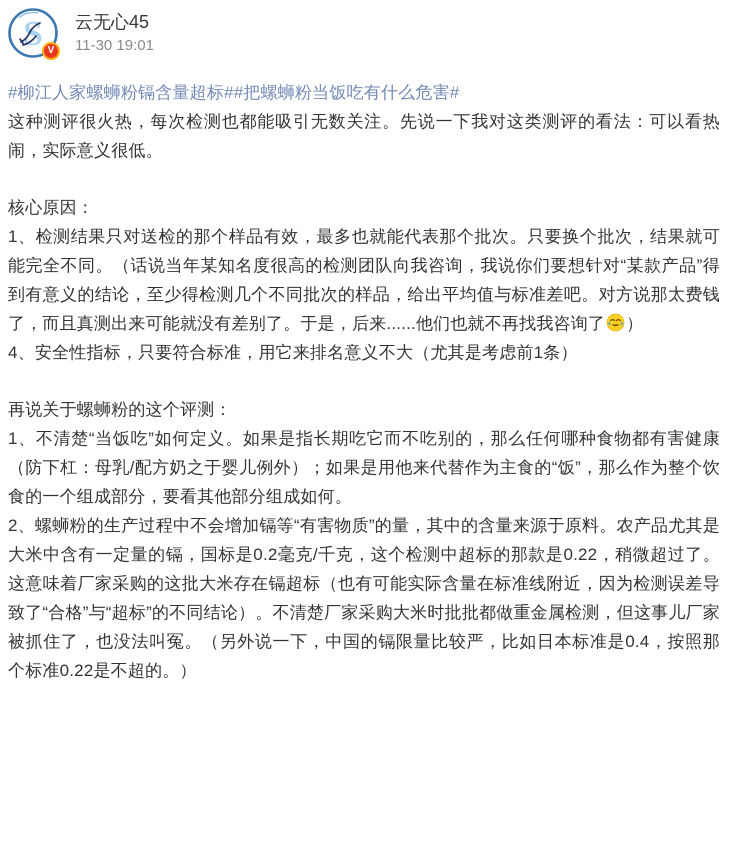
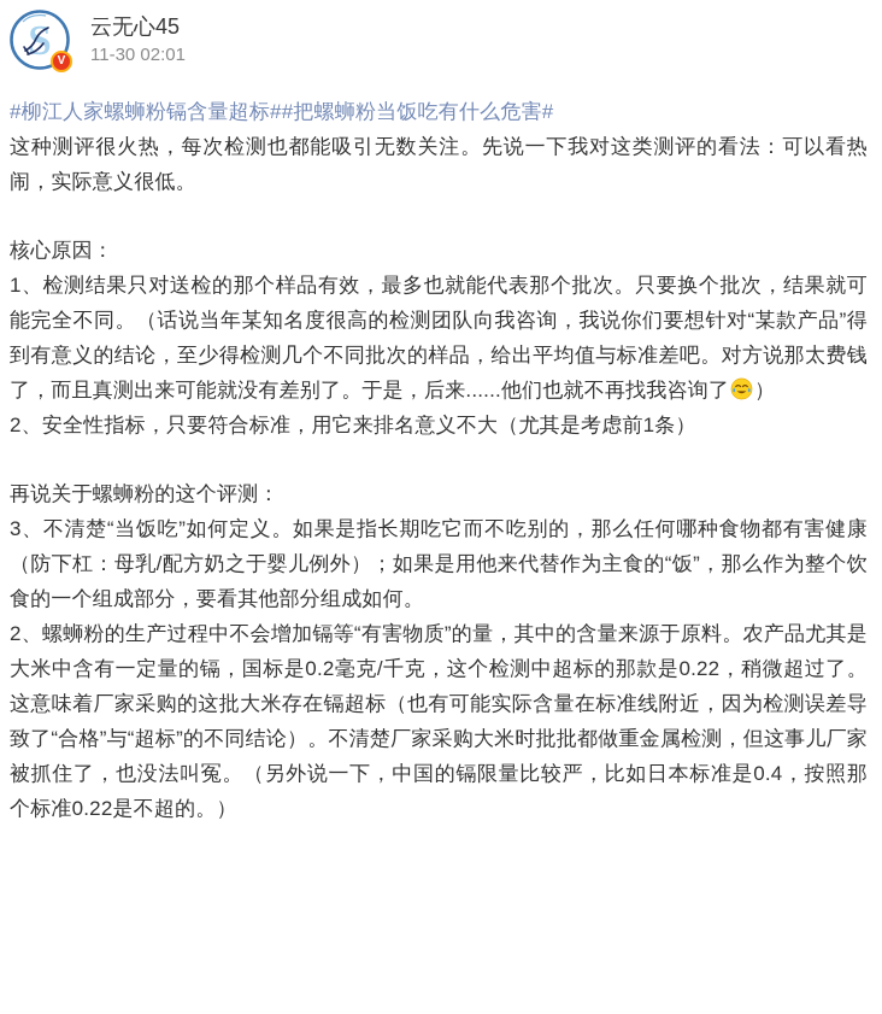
  S
  V
  云无心45
- 11-30 19:01
+ 11-30 02:01
  #柳江人家螺蛳粉镉含量超标##把螺蛳粉当饭吃有什么危害#
  这种测评很火热，每次检测也都能吸引无数关注。先说一下我对这类测评的看法：可以看热闹，实际意义很低。
  核心原因：
  1、检测结果只对送检的那个样品有效，最多也就能代表那个批次。只要换个批次，结果就可能完全不同。（话说当年某知名度很高的检测团队向我咨询，我说你们要想针对“某款产品”得到有意义的结论，至少得检测几个不同批次的样品，给出平均值与标准差吧。对方说那太费钱了，而且真测出来可能就没有差别了。于是，后来......他们也就不再找我咨询了 ）
- 4、安全性指标，只要符合标准，用它来排名意义不大（尤其是考虑前1条）
+ 2、安全性指标，只要符合标准，用它来排名意义不大（尤其是考虑前1条）
  再说关于螺蛳粉的这个评测：
- 1、不清楚“当饭吃”如何定义。如果是指长期吃它而不吃别的，那么任何哪种食物都有害健康（防下杠：母乳/配方奶之于婴儿例外）；如果是用他来代替作为主食的“饭”，那么作为整个饮食的一个组成部分，要看其他部分组成如何。
+ 3、不清楚“当饭吃”如何定义。如果是指长期吃它而不吃别的，那么任何哪种食物都有害健康（防下杠：母乳/配方奶之于婴儿例外）；如果是用他来代替作为主食的“饭”，那么作为整个饮食的一个组成部分，要看其他部分组成如何。
  2、螺蛳粉的生产过程中不会增加镉等“有害物质”的量，其中的含量来源于原料。农产品尤其是大米中含有一定量的镉，国标是0.2毫克/千克，这个检测中超标的那款是0.22，稍微超过了。这意味着厂家采购的这批大米存在镉超标（也有可能实际含量在标准线附近，因为检测误差导致了“合格”与“超标”的不同结论）。不清楚厂家采购大米时批批都做重金属检测，但这事儿厂家被抓住了，也没法叫冤。（另外说一下，中国的镉限量比较严，比如日本标准是0.4，按照那个标准0.22是不超的。）
